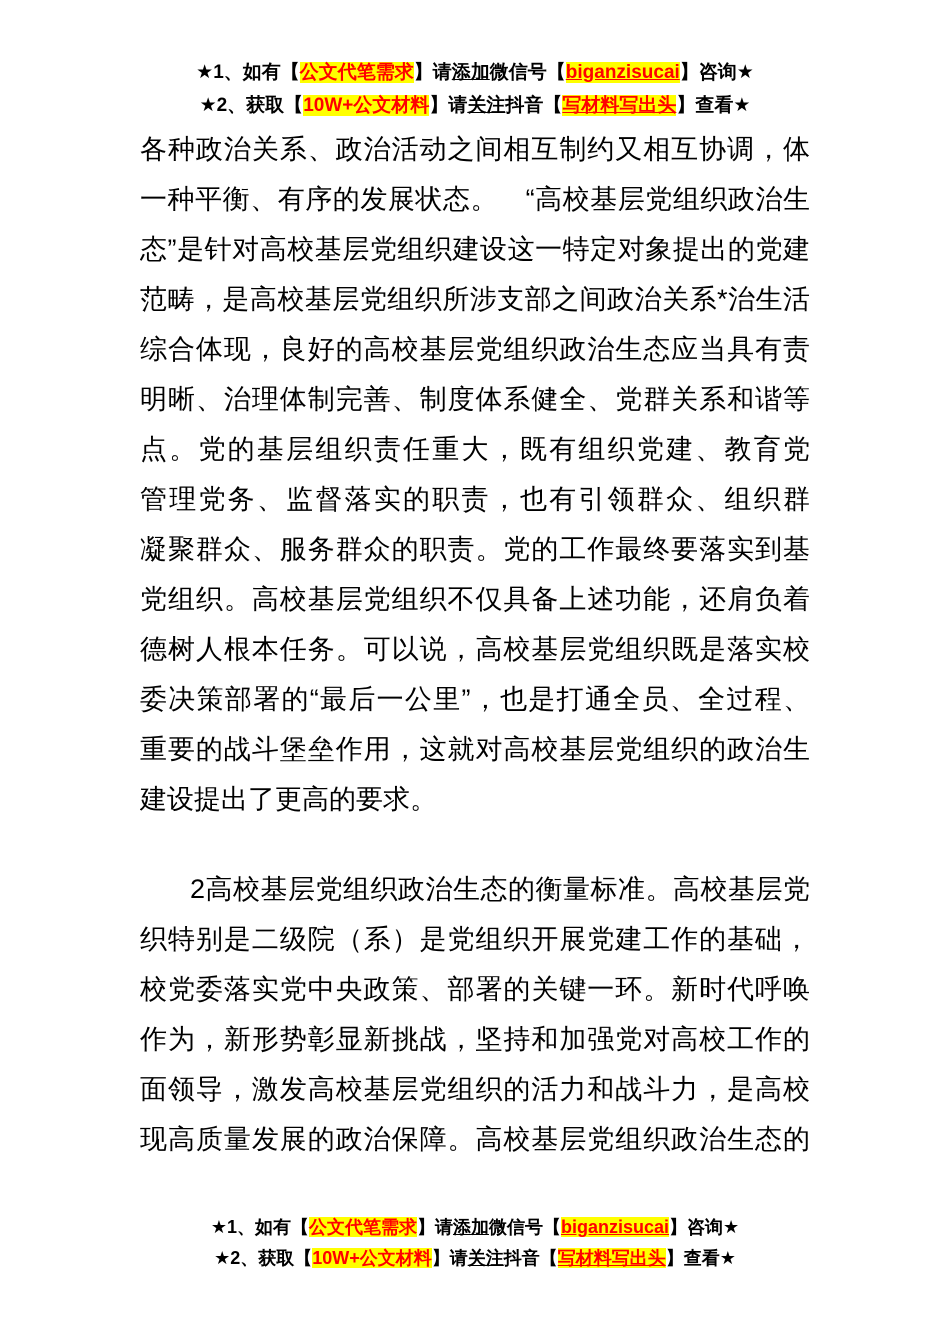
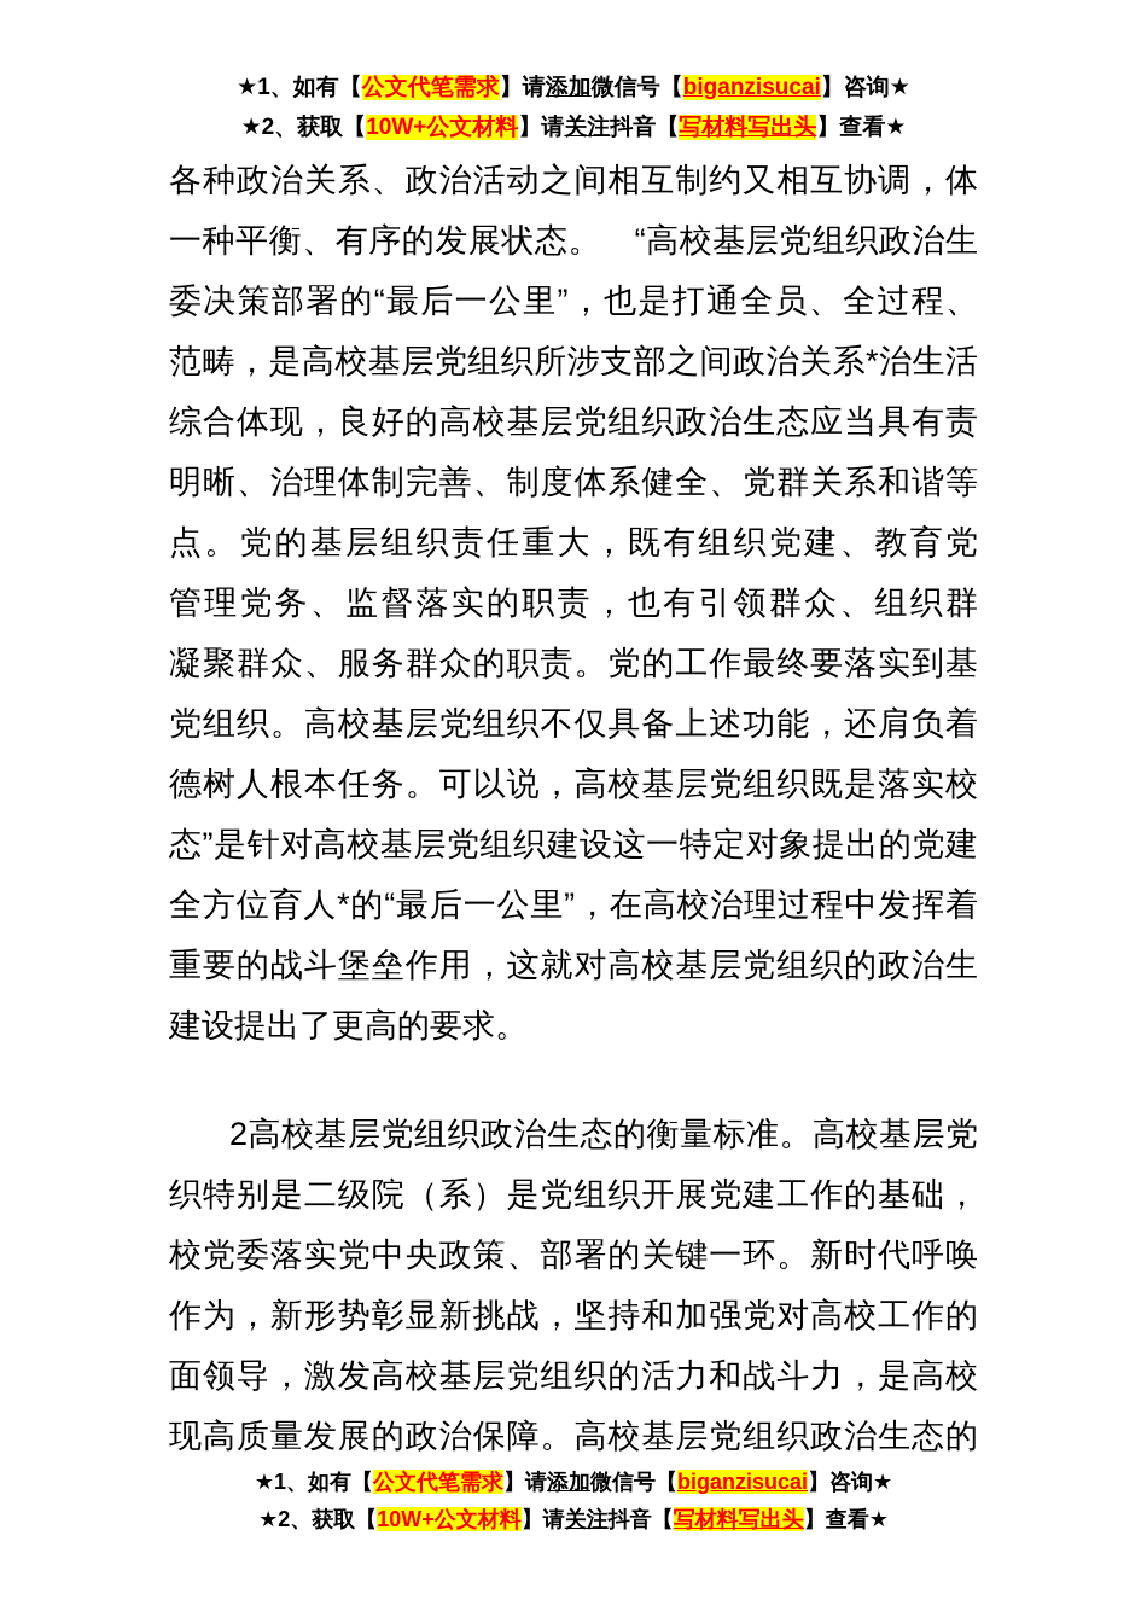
  ★1、如有【公文代笔需求】请添加微信号【biganzisucai】咨询★
  ★2、获取【10W+公文材料】请关注抖音【写材料写出头】查看★
  各种政治关系、政治活动之间相互制约又相互协调，体
  一种平衡、有序的发展状态。 “高校基层党组织政治生
- 态”是针对高校基层党组织建设这一特定对象提出的党建
+ 委决策部署的“最后一公里”，也是打通全员、全过程、
  范畴，是高校基层党组织所涉支部之间政治关系*治生活
  综合体现，良好的高校基层党组织政治生态应当具有责
  明晰、治理体制完善、制度体系健全、党群关系和谐等
  点。党的基层组织责任重大，既有组织党建、教育党
  管理党务、监督落实的职责，也有引领群众、组织群
  凝聚群众、服务群众的职责。党的工作最终要落实到基
  党组织。高校基层党组织不仅具备上述功能，还肩负着
  德树人根本任务。可以说，高校基层党组织既是落实校
- 委决策部署的“最后一公里”，也是打通全员、全过程、
+ 态”是针对高校基层党组织建设这一特定对象提出的党建
+ 全方位育人*的“最后一公里”，在高校治理过程中发挥着
  重要的战斗堡垒作用，这就对高校基层党组织的政治生
  建设提出了更高的要求。
  2高校基层党组织政治生态的衡量标准。高校基层党
  织特别是二级院（系）是党组织开展党建工作的基础，
  校党委落实党中央政策、部署的关键一环。新时代呼唤
  作为，新形势彰显新挑战，坚持和加强党对高校工作的
  面领导，激发高校基层党组织的活力和战斗力，是高校
  现高质量发展的政治保障。高校基层党组织政治生态的
  ★1、如有【公文代笔需求】请添加微信号【biganzisucai】咨询★
  ★2、获取【10W+公文材料】请关注抖音【写材料写出头】查看★
